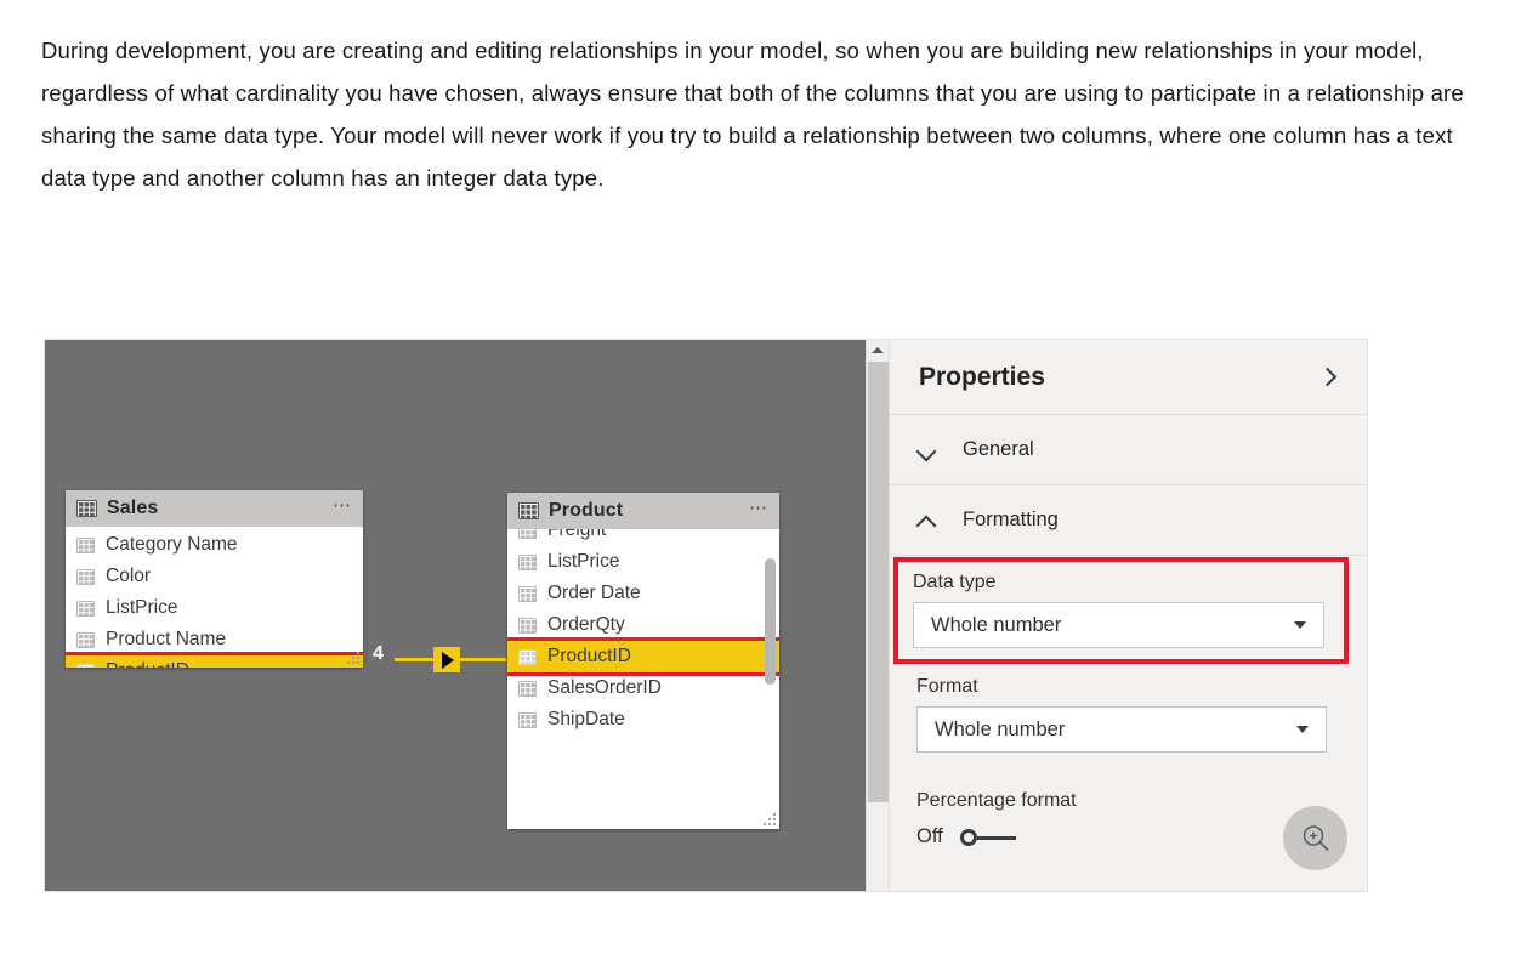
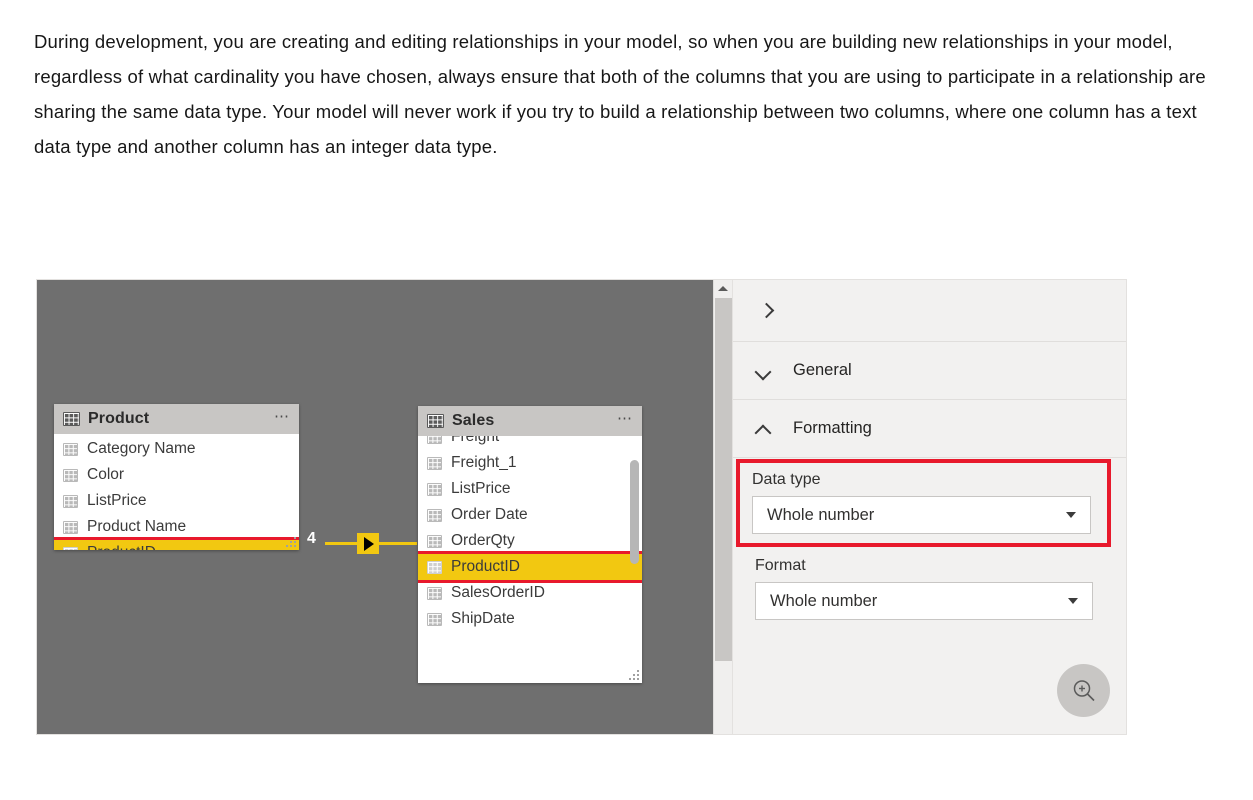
  During development, you are creating and editing relationships in your model, so when you are building new relationships in your model, regardless of what cardinality you have chosen, always ensure that both of the columns that you are using to participate in a relationship are sharing the same data type. Your model will never work if you try to build a relationship between two columns, where one column has a text data type and another column has an integer data type.
- Sales
+ Product
  ⋯
  Category Name
  Color
  ListPrice
  Product Name
  4
- Product
+ Sales
  ⋯
  Freight
+ Freight_1
  ListPrice
  Order Date
  OrderQty
  ProductID
  SalesOrderID
  ShipDate
- Properties
  General
  Formatting
  Data type
  Whole number
  Format
  Whole number
- Percentage format
- Off
